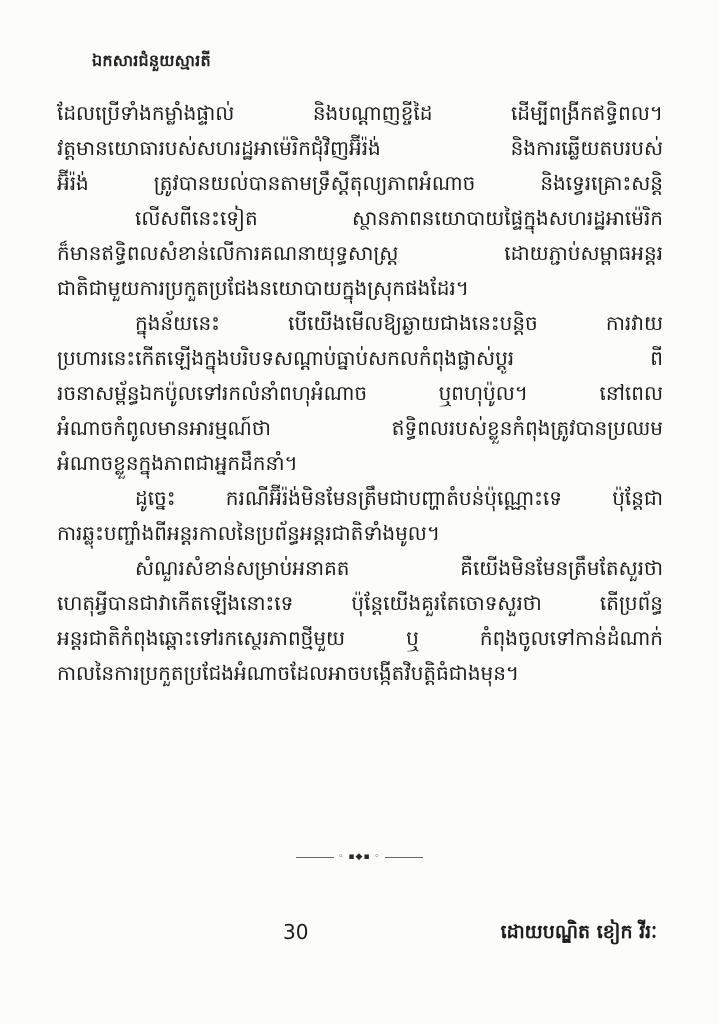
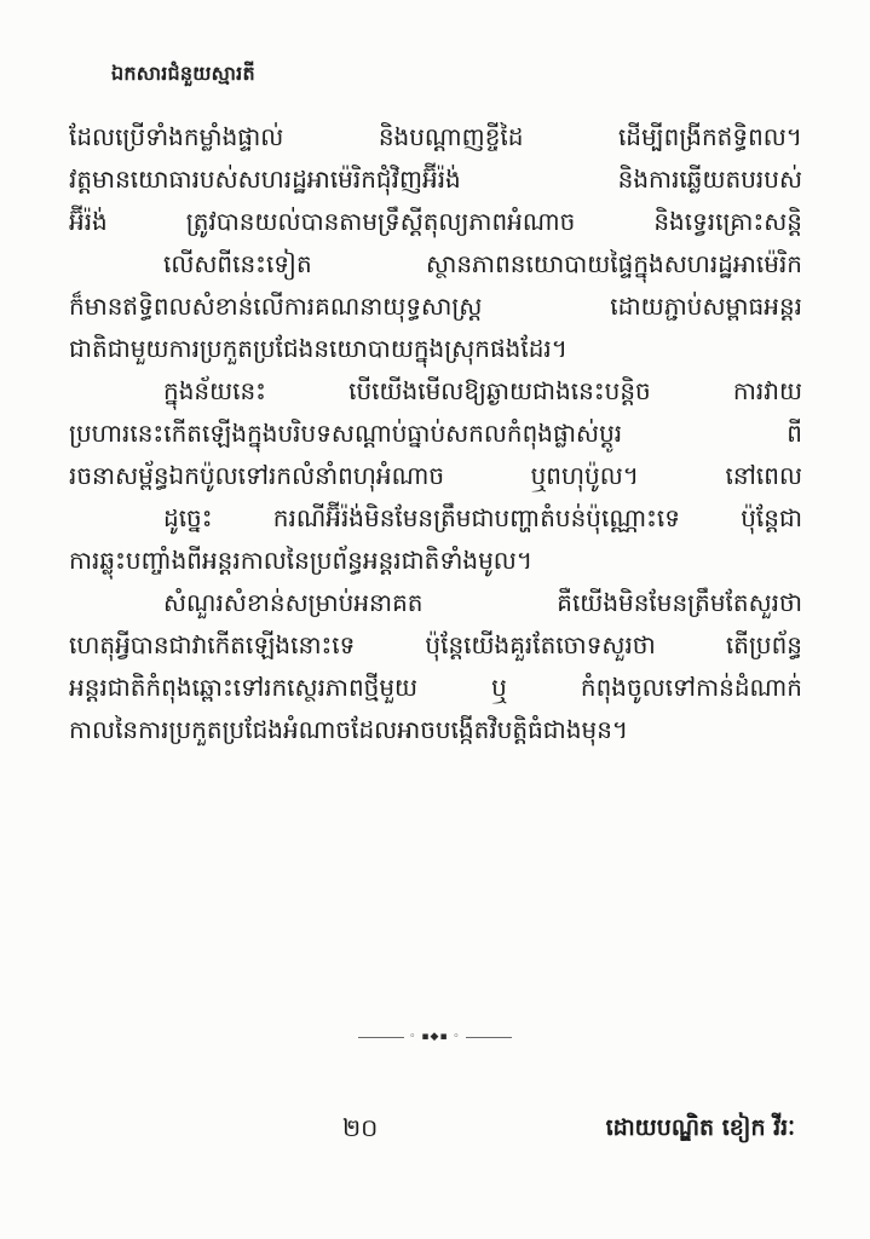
  ឯកសារជំនួយស្មារតី
  ដែលប្រើទាំងកម្លាំងផ្ទាល់ និងបណ្តាញខ្ចីដៃ ដើម្បីពង្រីកឥទ្ធិពល។
  វត្តមានយោធារបស់សហរដ្ឋអាម៉េរិកជុំវិញអ៊ីរ៉ង់ និងការឆ្លើយតបរបស់
  អ៊ីរ៉ង់ ត្រូវបានយល់បានតាមទ្រឹស្តីតុល្យភាពអំណាច និងទ្វេរគ្រោះសន្តិ
  លើសពីនេះទៀត ស្ថានភាពនយោបាយផ្ទៃក្នុងសហរដ្ឋអាម៉េរិក
  ក៏មានឥទ្ធិពលសំខាន់លើការគណនាយុទ្ធសាស្ត្រ ដោយភ្ជាប់សម្ពាធអន្តរ
  ជាតិជាមួយការប្រកួតប្រជែងនយោបាយក្នុងស្រុកផងដែរ។
  ក្នុងន័យនេះ បើយើងមើលឱ្យឆ្ងាយជាងនេះបន្តិច ការវាយ
  ប្រហារនេះកើតឡើងក្នុងបរិបទសណ្តាប់ធ្នាប់សកលកំពុងផ្លាស់ប្តូរ ពី
  រចនាសម្ព័ន្ធឯកប៉ូលទៅរកលំនាំពហុអំណាច ឬពហុប៉ូល។ នៅពេល
- អំណាចកំពូលមានអារម្មណ៍ថា ឥទ្ធិពលរបស់ខ្លួនកំពុងត្រូវបានប្រឈម
- អំណាចខ្លួនក្នុងភាពជាអ្នកដឹកនាំ។
  ដូច្នេះ ករណីអ៊ីរ៉ង់មិនមែនត្រឹមជាបញ្ហាតំបន់ប៉ុណ្ណោះទេ ប៉ុន្តែជា
  ការឆ្លុះបញ្ចាំងពីអន្តរកាលនៃប្រព័ន្ធអន្តរជាតិទាំងមូល។
  សំណួរសំខាន់សម្រាប់អនាគត គឺយើងមិនមែនត្រឹមតែសួរថា
  ហេតុអ្វីបានជាវាកើតឡើងនោះទេ ប៉ុន្តែយើងគួរតែចោទសួរថា តើប្រព័ន្ធ
  អន្តរជាតិកំពុងឆ្ពោះទៅរកស្ថេរភាពថ្មីមួយ ឬ កំពុងចូលទៅកាន់ដំណាក់
  កាលនៃការប្រកួតប្រជែងអំណាចដែលអាចបង្កើតវិបត្តិធំជាងមុន។
  ◦ ▪◆▪ ◦
- 30
+ ២០
  ដោយបណ្ឌិត ខៀក វីរៈ
